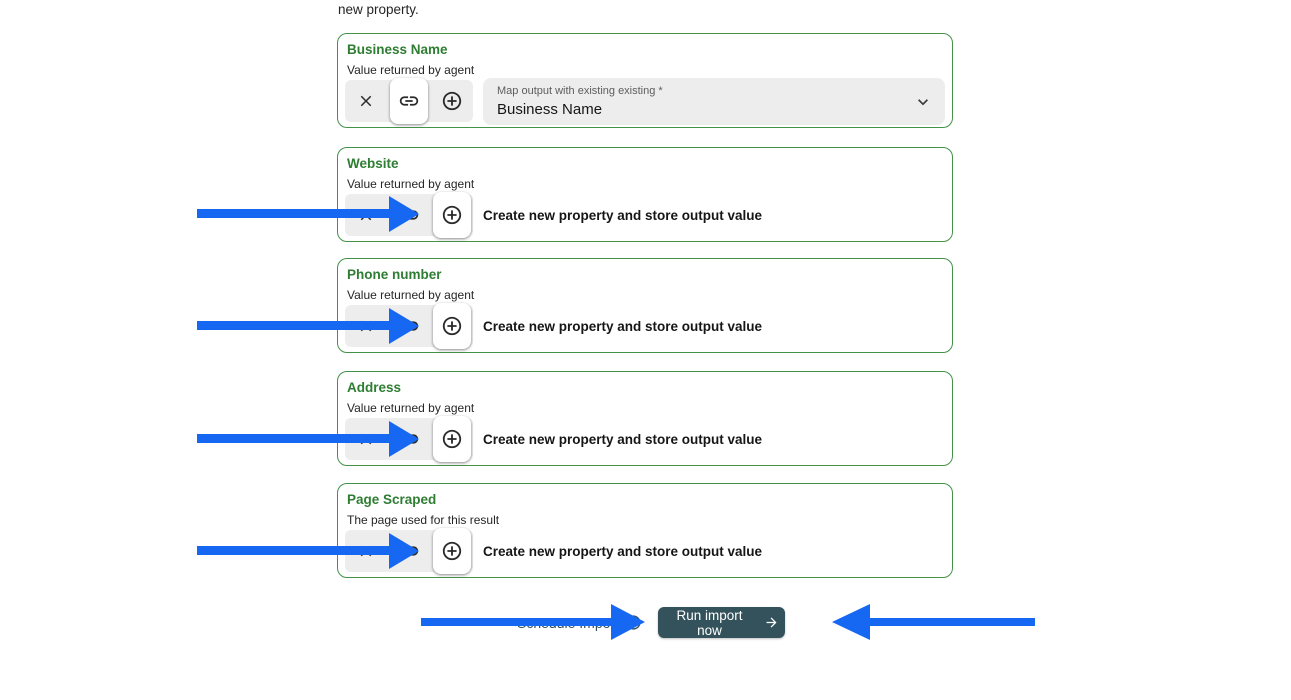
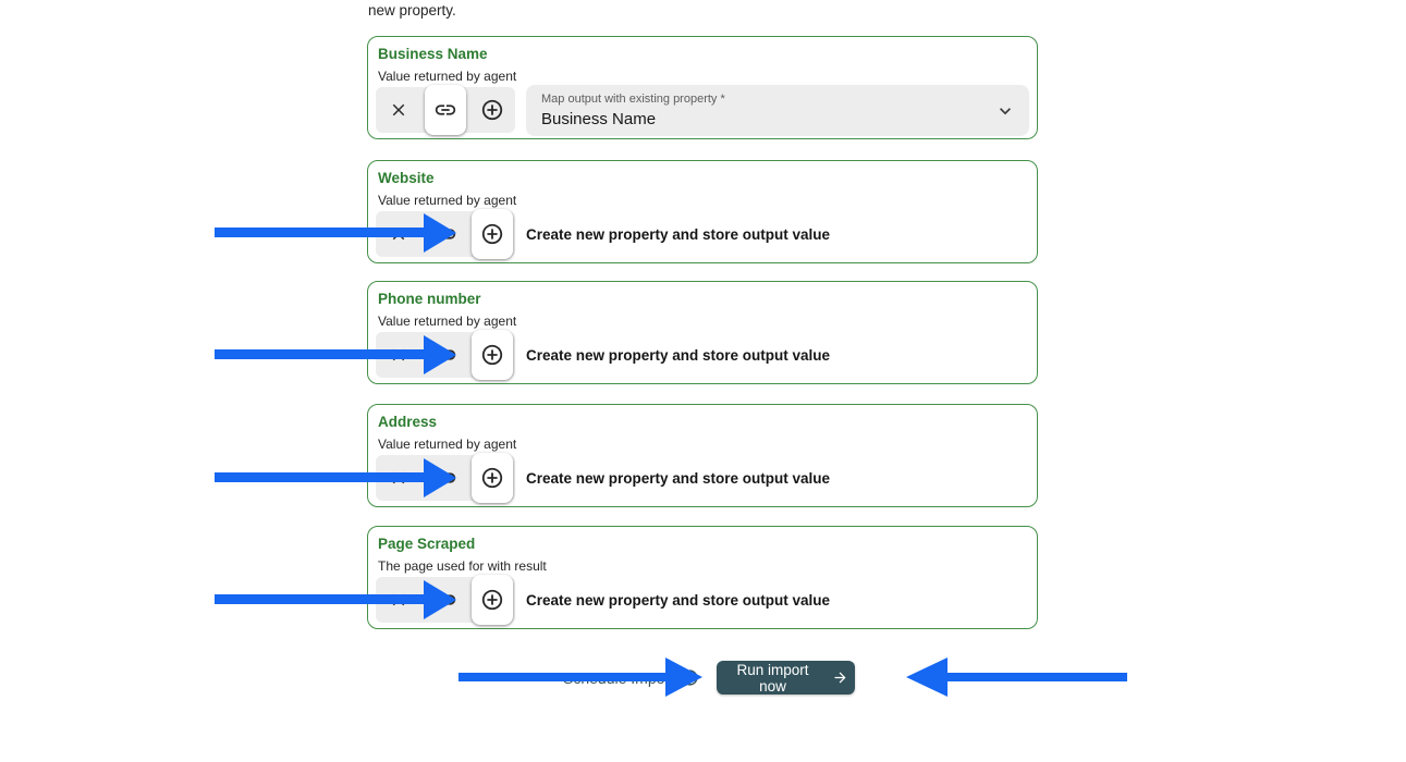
  new property.
  Business Name
  Value returned by agent
- Map output with existing existing *
+ Map output with existing property *
  Business Name
  Website
  Value returned by agent
  Create new property and store output value
  Phone number
  Value returned by agent
  Create new property and store output value
  Address
  Value returned by agent
  Create new property and store output value
  Page Scraped
- The page used for this result
+ The page used for with result
  Create new property and store output value
  Run import now
